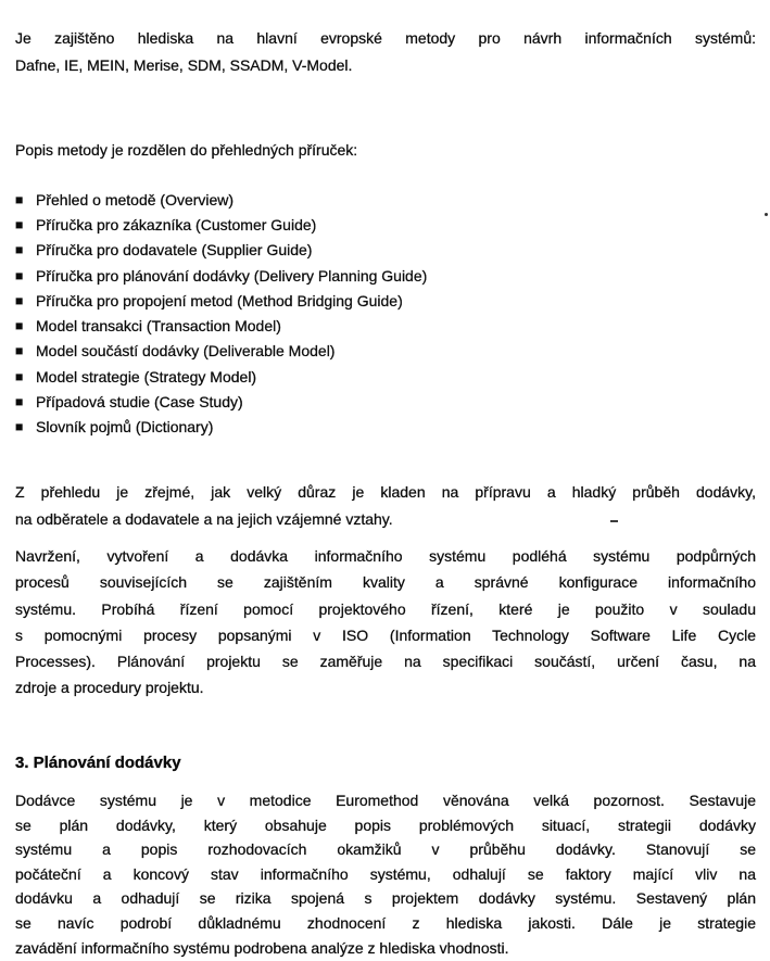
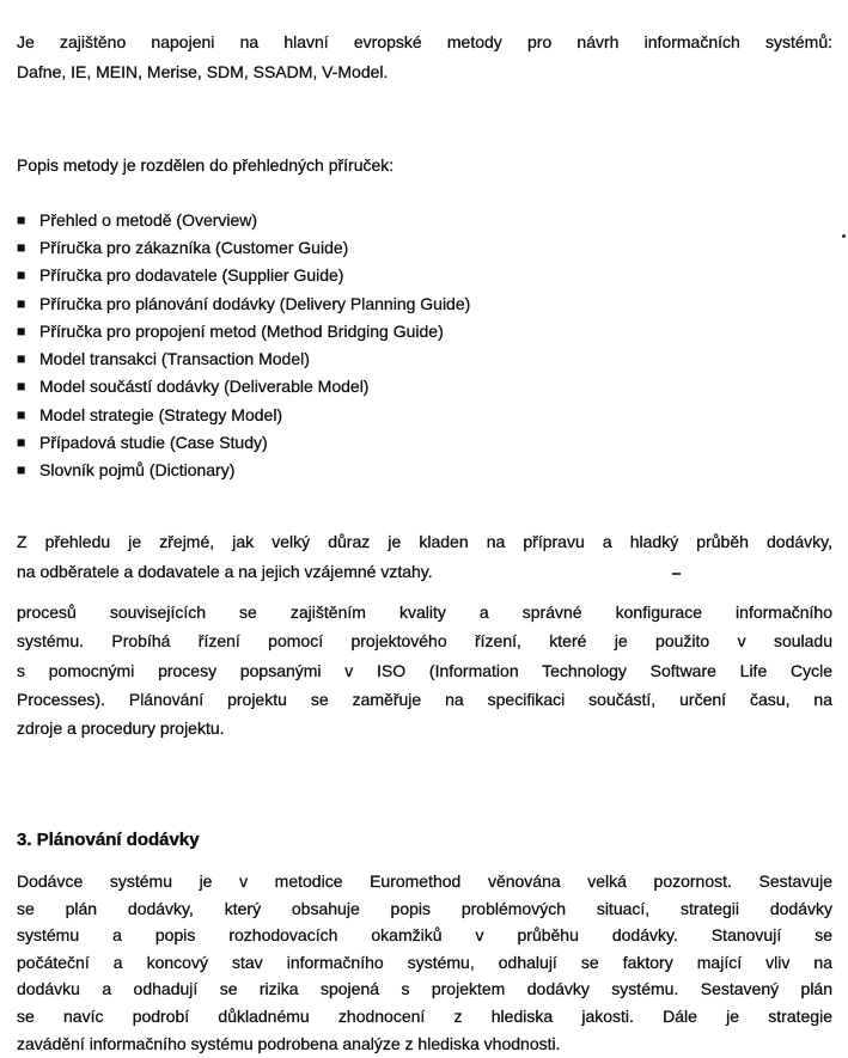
- Je zajištěno hlediska na hlavní evropské metody pro návrh informačních systémů:
+ Je zajištěno napojeni na hlavní evropské metody pro návrh informačních systémů:
  Dafne, IE, MEIN, Merise, SDM, SSADM, V-Model.
  Popis metody je rozdělen do přehledných příruček:
  ■
  Přehled o metodě (Overview)
  ■
  Příručka pro zákazníka (Customer Guide)
  ■
  Příručka pro dodavatele (Supplier Guide)
  ■
  Příručka pro plánování dodávky (Delivery Planning Guide)
  ■
  Příručka pro propojení metod (Method Bridging Guide)
  ■
  Model transakci (Transaction Model)
  ■
  Model součástí dodávky (Deliverable Model)
  ■
  Model strategie (Strategy Model)
  ■
  Případová studie (Case Study)
  ■
  Slovník pojmů (Dictionary)
  Z přehledu je zřejmé, jak velký důraz je kladen na přípravu a hladký průběh dodávky,
  na odběratele a dodavatele a na jejich vzájemné vztahy.
- Navržení, vytvoření a dodávka informačního systému podléhá systému podpůrných
  procesů souvisejících se zajištěním kvality a správné konfigurace informačního
  systému. Probíhá řízení pomocí projektového řízení, které je použito v souladu
  s pomocnými procesy popsanými v ISO (Information Technology Software Life Cycle
  Processes). Plánování projektu se zaměřuje na specifikaci součástí, určení času, na
  zdroje a procedury projektu.
  3. Plánování dodávky
  Dodávce systému je v metodice Euromethod věnována velká pozornost. Sestavuje
  se plán dodávky, který obsahuje popis problémových situací, strategii dodávky
  systému a popis rozhodovacích okamžiků v průběhu dodávky. Stanovují se
  počáteční a koncový stav informačního systému, odhalují se faktory mající vliv na
  dodávku a odhadují se rizika spojená s projektem dodávky systému. Sestavený plán
  se navíc podrobí důkladnému zhodnocení z hlediska jakosti. Dále je strategie
  zavádění informačního systému podrobena analýze z hlediska vhodnosti.
